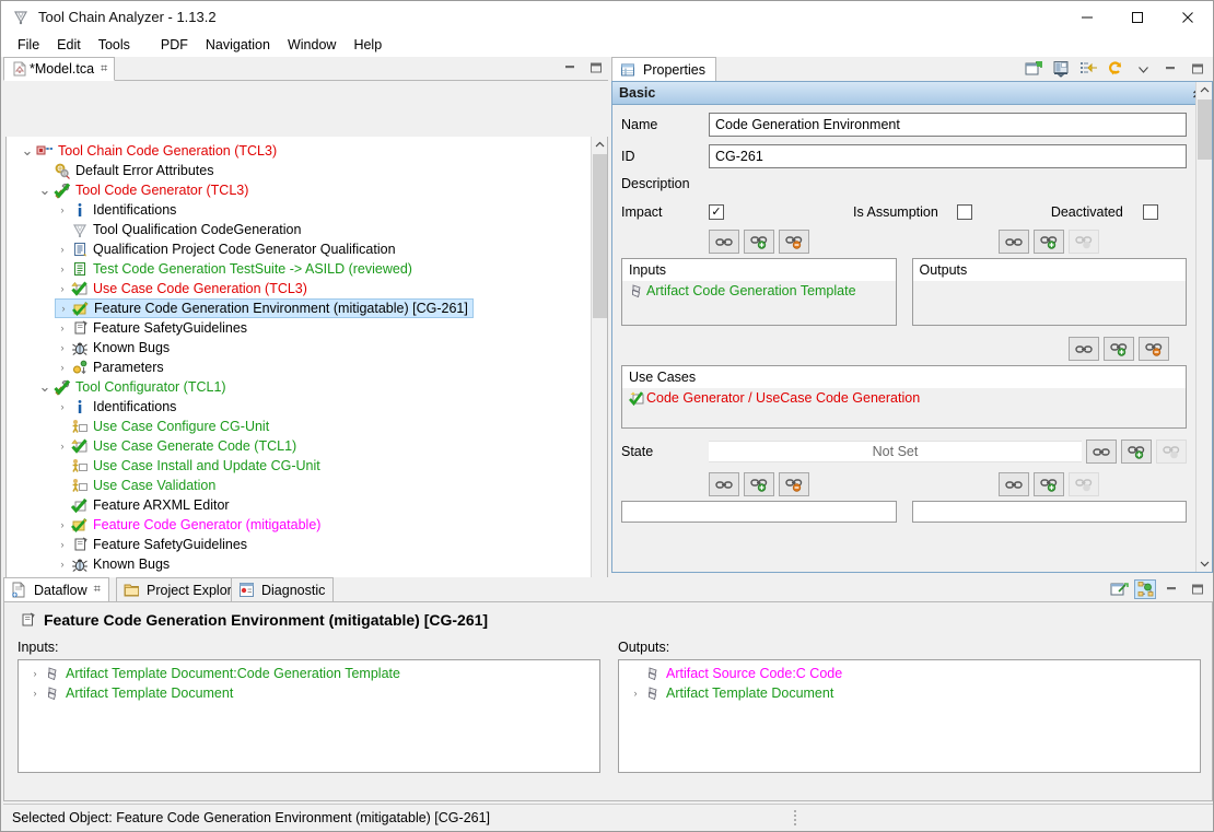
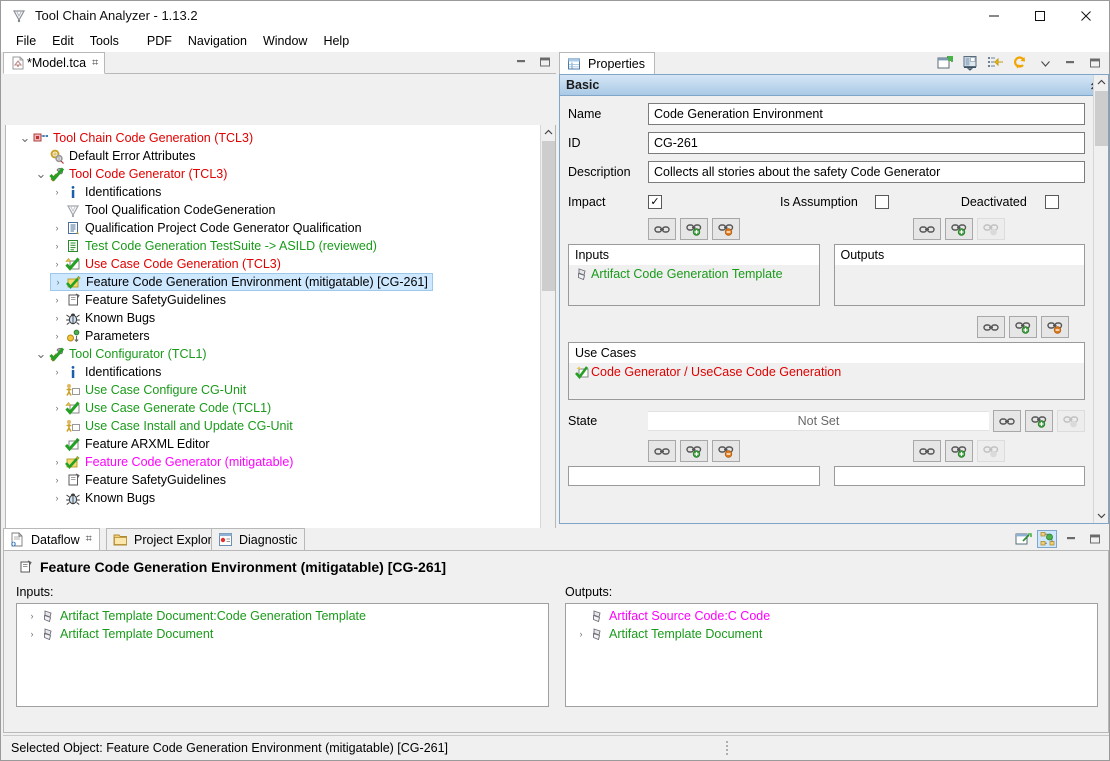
  Tool Chain Analyzer - 1.13.2
  File
  Edit
  Tools
  PDF
  Navigation
  Window
  Help
  *Model.tca
  ⌗
  ⌄
  Tool Chain Code Generation (TCL3)
  Default Error Attributes
  ⌄
  Tool Code Generator (TCL3)
  ›
  Identifications
  Tool Qualification CodeGeneration
  ›
  Qualification Project Code Generator Qualification
  ›
  Test Code Generation TestSuite -> ASILD (reviewed)
  ›
  Use Case Code Generation (TCL3)
  ›
  Feature Code Generation Environment (mitigatable) [CG-261]
  ›
  Feature SafetyGuidelines
  ›
  Known Bugs
  ›
  Parameters
  ⌄
  Tool Configurator (TCL1)
  ›
  Identifications
  Use Case Configure CG-Unit
  ›
  Use Case Generate Code (TCL1)
  Use Case Install and Update CG-Unit
- Use Case Validation
  Feature ARXML Editor
  ›
  Feature Code Generator (mitigatable)
  ›
  Feature SafetyGuidelines
  ›
  Known Bugs
  Properties
  Basic
  Name
  Code Generation Environment
  ID
  CG-261
  Description
+ Collects all stories about the safety Code Generator
  Impact
  ✓
  Is Assumption
  Deactivated
  Inputs
  Artifact Code Generation Template
  Outputs
  Use Cases
  Code Generator / UseCase Code Generation
  State
  Not Set
  Dataflow
  ⌗
  Project Explor
  Diagnostic
  Feature Code Generation Environment (mitigatable) [CG-261]
  Inputs:
  ›
  Artifact Template Document:Code Generation Template
  ›
  Artifact Template Document
  Outputs:
  Artifact Source Code:C Code
  ›
  Artifact Template Document
  Selected Object: Feature Code Generation Environment (mitigatable) [CG-261]
